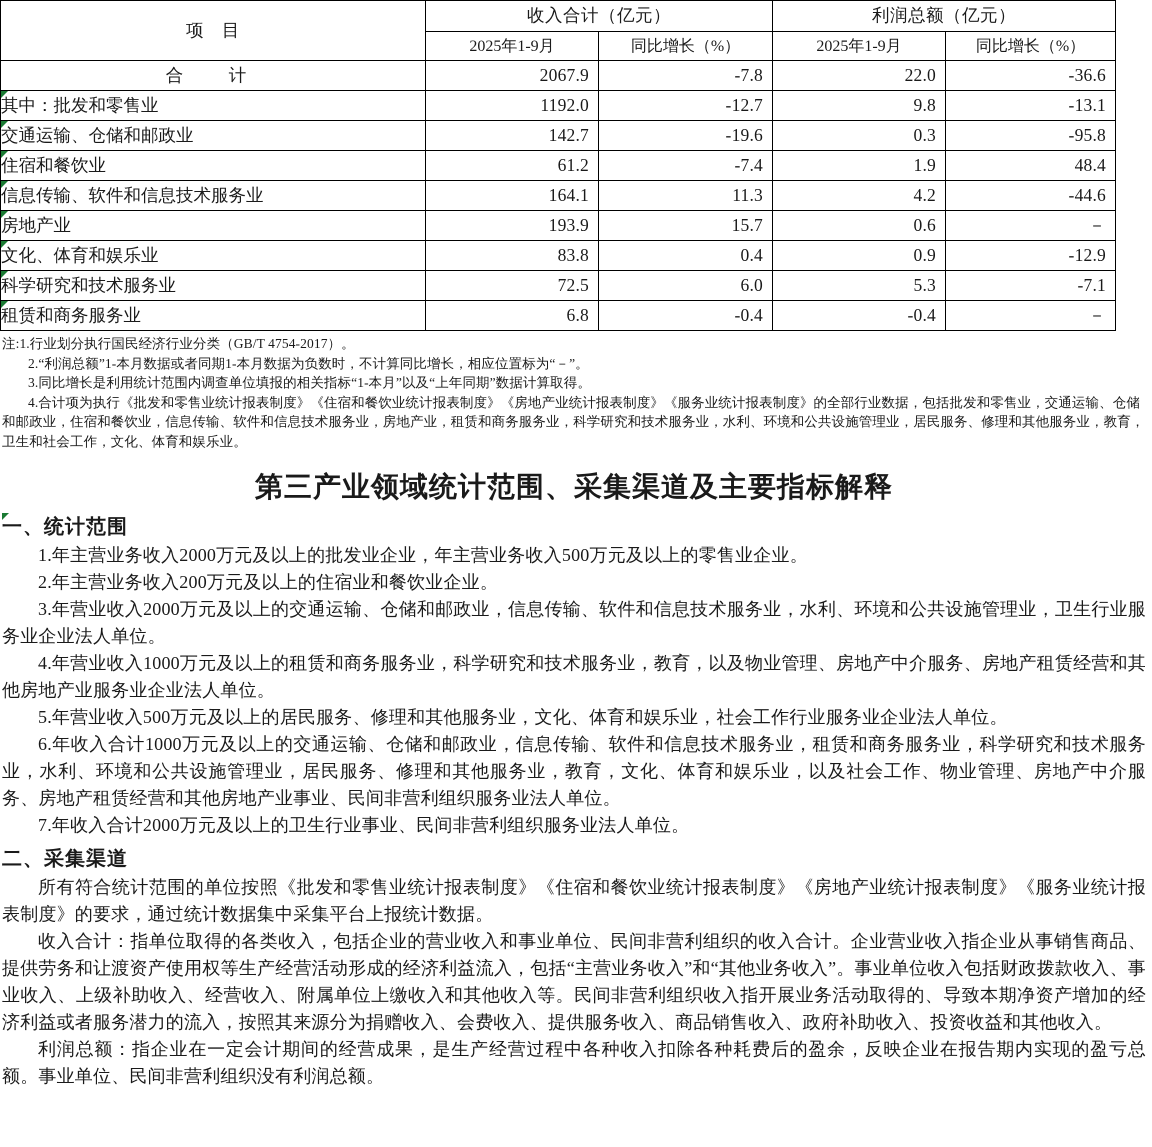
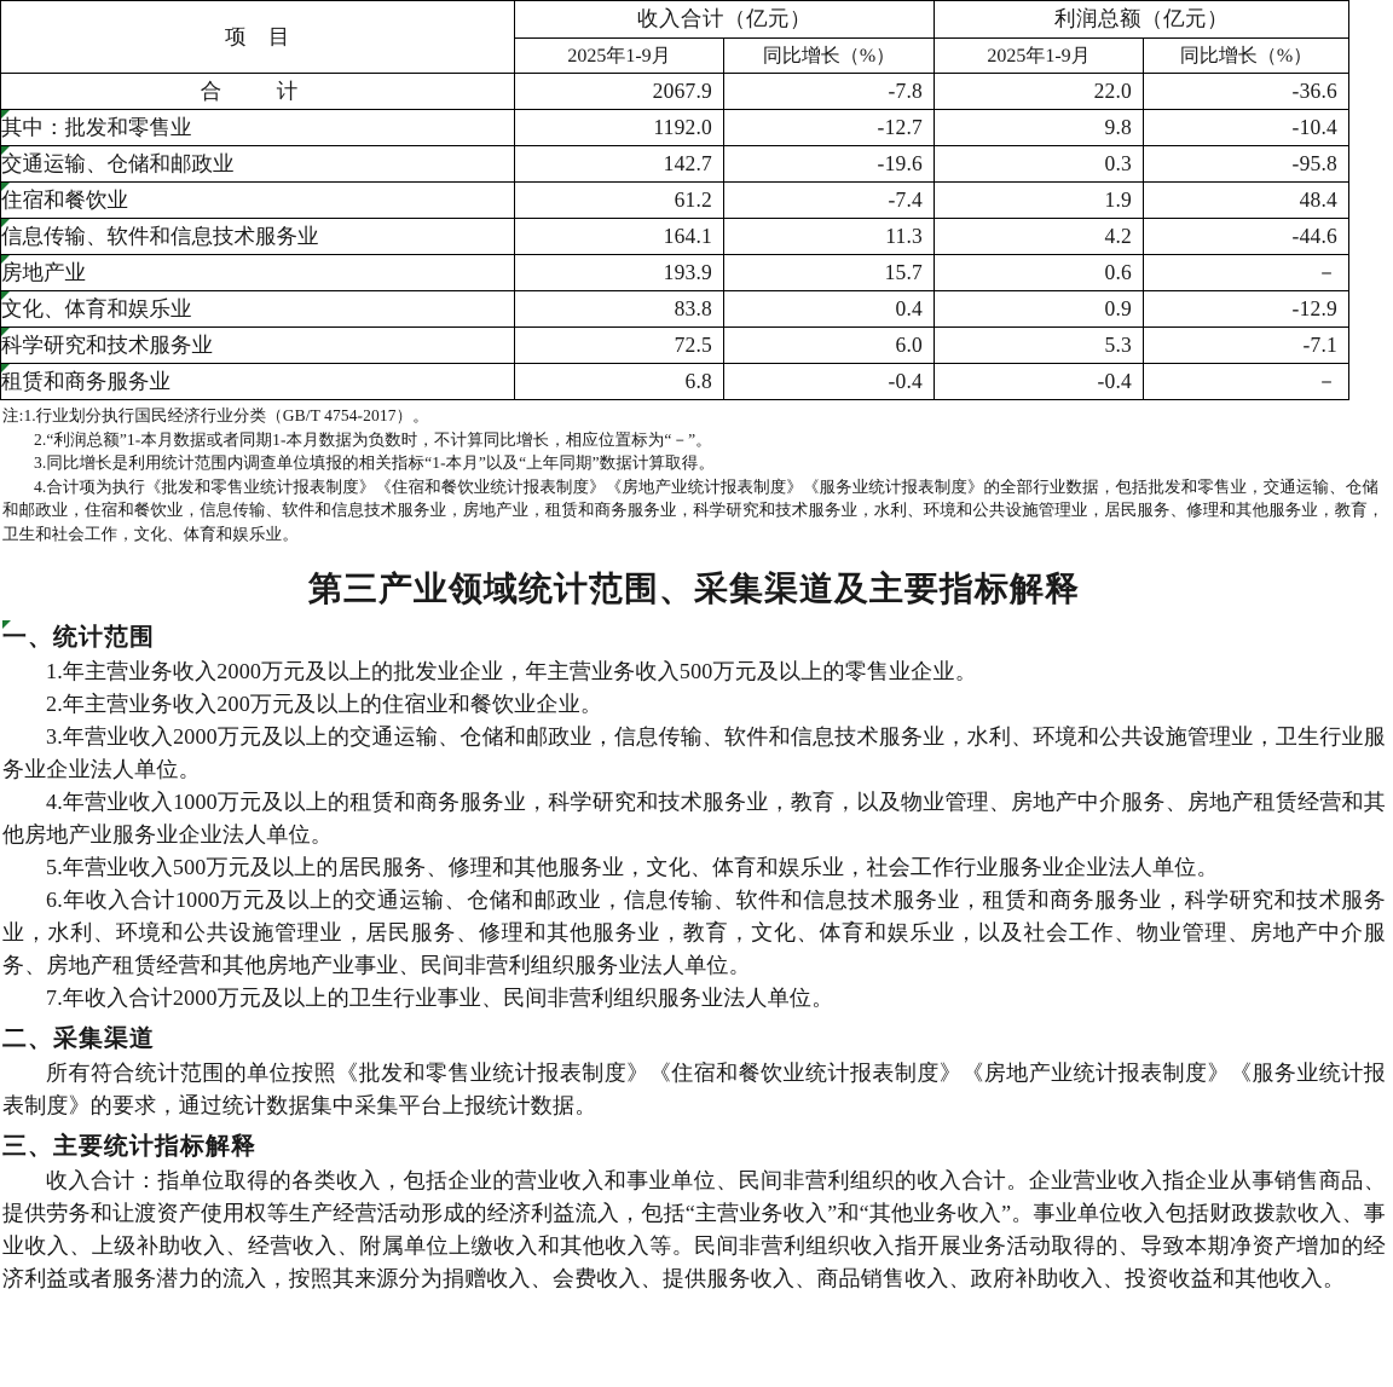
  项 目	收入合计（亿元）	利润总额（亿元）
  2025年1-9月	同比增长（%）	2025年1-9月	同比增长（%）
  合 计	2067.9	-7.8	22.0	-36.6
- 其中：批发和零售业	1192.0	-12.7	9.8	-13.1
+ 其中：批发和零售业	1192.0	-12.7	9.8	-10.4
  交通运输、仓储和邮政业	142.7	-19.6	0.3	-95.8
  住宿和餐饮业	61.2	-7.4	1.9	48.4
  信息传输、软件和信息技术服务业	164.1	11.3	4.2	-44.6
  房地产业	193.9	15.7	0.6	－
  文化、体育和娱乐业	83.8	0.4	0.9	-12.9
  科学研究和技术服务业	72.5	6.0	5.3	-7.1
  租赁和商务服务业	6.8	-0.4	-0.4	－
  注:1.行业划分执行国民经济行业分类（GB/T 4754-2017）。
  2.“利润总额”1-本月数据或者同期1-本月数据为负数时，不计算同比增长，相应位置标为“－”。
  3.同比增长是利用统计范围内调查单位填报的相关指标“1-本月”以及“上年同期”数据计算取得。
  4.合计项为执行《批发和零售业统计报表制度》《住宿和餐饮业统计报表制度》《房地产业统计报表制度》《服务业统计报表制度》的全部行业数据，包括批发和零售业，交通运输、仓储和邮政业，住宿和餐饮业，信息传输、软件和信息技术服务业，房地产业，租赁和商务服务业，科学研究和技术服务业，水利、环境和公共设施管理业，居民服务、修理和其他服务业，教育，卫生和社会工作，文化、体育和娱乐业。
  第三产业领域统计范围、采集渠道及主要指标解释
  一、统计范围
  1.年主营业务收入2000万元及以上的批发业企业，年主营业务收入500万元及以上的零售业企业。
  2.年主营业务收入200万元及以上的住宿业和餐饮业企业。
  3.年营业收入2000万元及以上的交通运输、仓储和邮政业，信息传输、软件和信息技术服务业，水利、环境和公共设施管理业，卫生行业服务业企业法人单位。
  4.年营业收入1000万元及以上的租赁和商务服务业，科学研究和技术服务业，教育，以及物业管理、房地产中介服务、房地产租赁经营和其他房地产业服务业企业法人单位。
  5.年营业收入500万元及以上的居民服务、修理和其他服务业，文化、体育和娱乐业，社会工作行业服务业企业法人单位。
  6.年收入合计1000万元及以上的交通运输、仓储和邮政业，信息传输、软件和信息技术服务业，租赁和商务服务业，科学研究和技术服务业，水利、环境和公共设施管理业，居民服务、修理和其他服务业，教育，文化、体育和娱乐业，以及社会工作、物业管理、房地产中介服务、房地产租赁经营和其他房地产业事业、民间非营利组织服务业法人单位。
  7.年收入合计2000万元及以上的卫生行业事业、民间非营利组织服务业法人单位。
  二、采集渠道
  所有符合统计范围的单位按照《批发和零售业统计报表制度》《住宿和餐饮业统计报表制度》《房地产业统计报表制度》《服务业统计报表制度》的要求，通过统计数据集中采集平台上报统计数据。
+ 三、主要统计指标解释
  收入合计：指单位取得的各类收入，包括企业的营业收入和事业单位、民间非营利组织的收入合计。企业营业收入指企业从事销售商品、提供劳务和让渡资产使用权等生产经营活动形成的经济利益流入，包括“主营业务收入”和“其他业务收入”。事业单位收入包括财政拨款收入、事业收入、上级补助收入、经营收入、附属单位上缴收入和其他收入等。民间非营利组织收入指开展业务活动取得的、导致本期净资产增加的经济利益或者服务潜力的流入，按照其来源分为捐赠收入、会费收入、提供服务收入、商品销售收入、政府补助收入、投资收益和其他收入。
- 利润总额：指企业在一定会计期间的经营成果，是生产经营过程中各种收入扣除各种耗费后的盈余，反映企业在报告期内实现的盈亏总额。事业单位、民间非营利组织没有利润总额。
